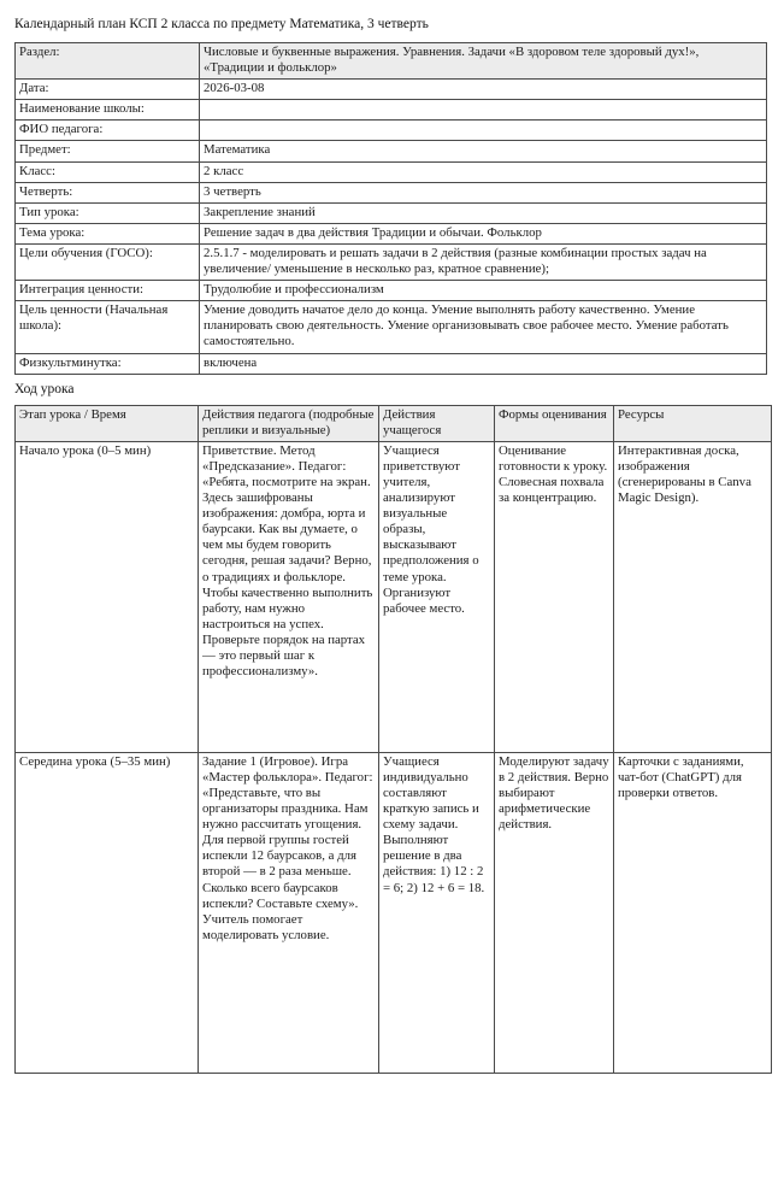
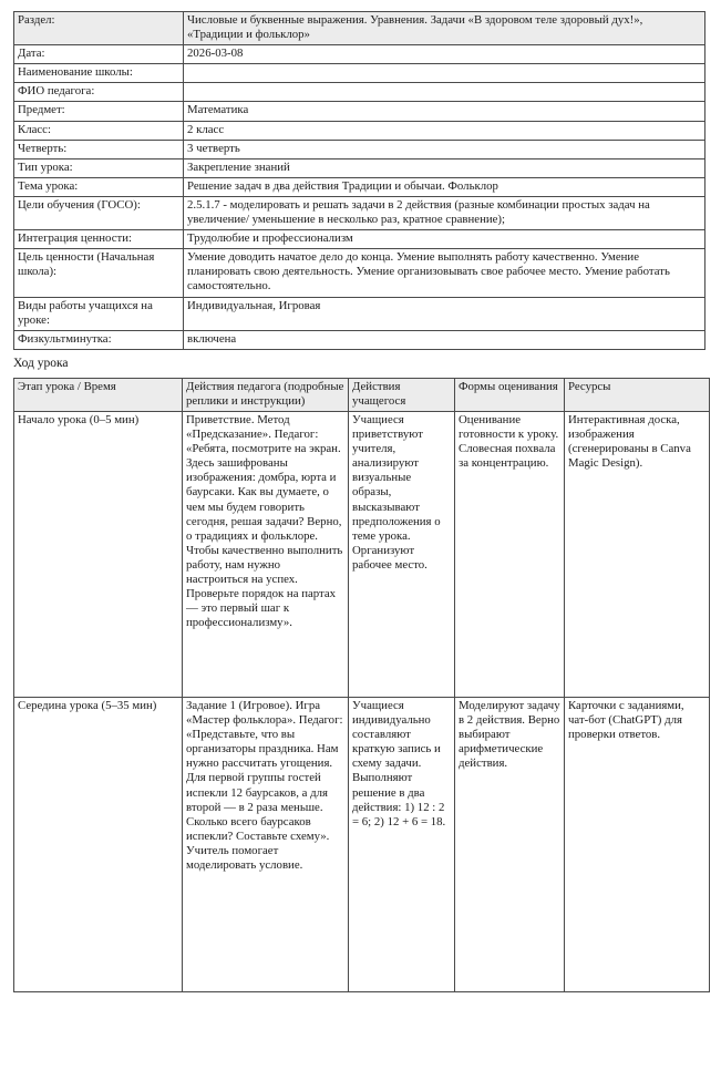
- Календарный план КСП 2 класса по предмету Математика, 3 четверть
  Раздел:	Числовые и буквенные выражения. Уравнения. Задачи «В здоровом теле здоровый дух!», «Традиции и фольклор»
  Дата:	2026-03-08
  Наименование школы:
  ФИО педагога:
  Предмет:	Математика
  Класс:	2 класс
  Четверть:	3 четверть
  Тип урока:	Закрепление знаний
  Тема урока:	Решение задач в два действия Традиции и обычаи. Фольклор
  Цели обучения (ГОСО):	2.5.1.7 - моделировать и решать задачи в 2 действия (разные комбинации простых задач на увеличение/ уменьшение в несколько раз, кратное сравнение);
  Интеграция ценности:	Трудолюбие и профессионализм
  Цель ценности (Начальная школа):	Умение доводить начатое дело до конца. Умение выполнять работу качественно. Умение планировать свою деятельность. Умение организовывать свое рабочее место. Умение работать самостоятельно.
+ Виды работы учащихся на уроке:	Индивидуальная, Игровая
  Физкультминутка:	включена
  Ход урока
- Этап урока / Время	Действия педагога (подробные реплики и визуальные)	Действия учащегося	Формы оценивания	Ресурсы
+ Этап урока / Время	Действия педагога (подробные реплики и инструкции)	Действия учащегося	Формы оценивания	Ресурсы
  Начало урока (0–5 мин)	Приветствие. Метод «Предсказание». Педагог: «Ребята, посмотрите на экран. Здесь зашифрованы изображения: домбра, юрта и баурсаки. Как вы думаете, о чем мы будем говорить сегодня, решая задачи? Верно, о традициях и фольклоре. Чтобы качественно выполнить работу, нам нужно настроиться на успех. Проверьте порядок на партах — это первый шаг к профессионализму».	Учащиеся приветствуют учителя, анализируют визуальные образы, высказывают предположения о теме урока. Организуют рабочее место.	Оценивание готовности к уроку. Словесная похвала за концентрацию.	Интерактивная доска, изображения (сгенерированы в Canva Magic Design).
  Середина урока (5–35 мин)	Задание 1 (Игровое). Игра «Мастер фольклора». Педагог: «Представьте, что вы организаторы праздника. Нам нужно рассчитать угощения. Для первой группы гостей испекли 12 баурсаков, а для второй — в 2 раза меньше. Сколько всего баурсаков испекли? Составьте схему». Учитель помогает моделировать условие.	Учащиеся индивидуально составляют краткую запись и схему задачи. Выполняют решение в два действия: 1) 12 : 2 = 6; 2) 12 + 6 = 18.	Моделируют задачу в 2 действия. Верно выбирают арифметические действия.	Карточки с заданиями, чат-бот (ChatGPT) для проверки ответов.
